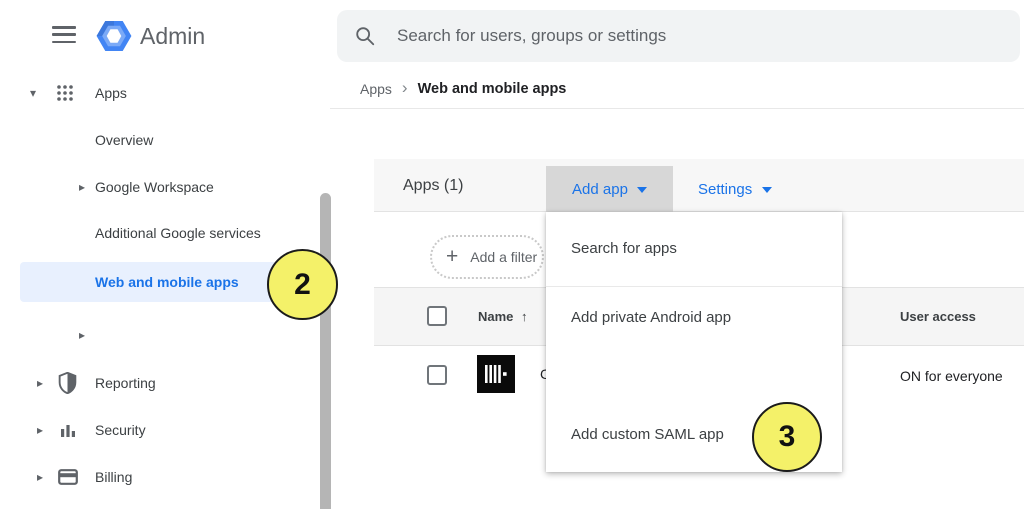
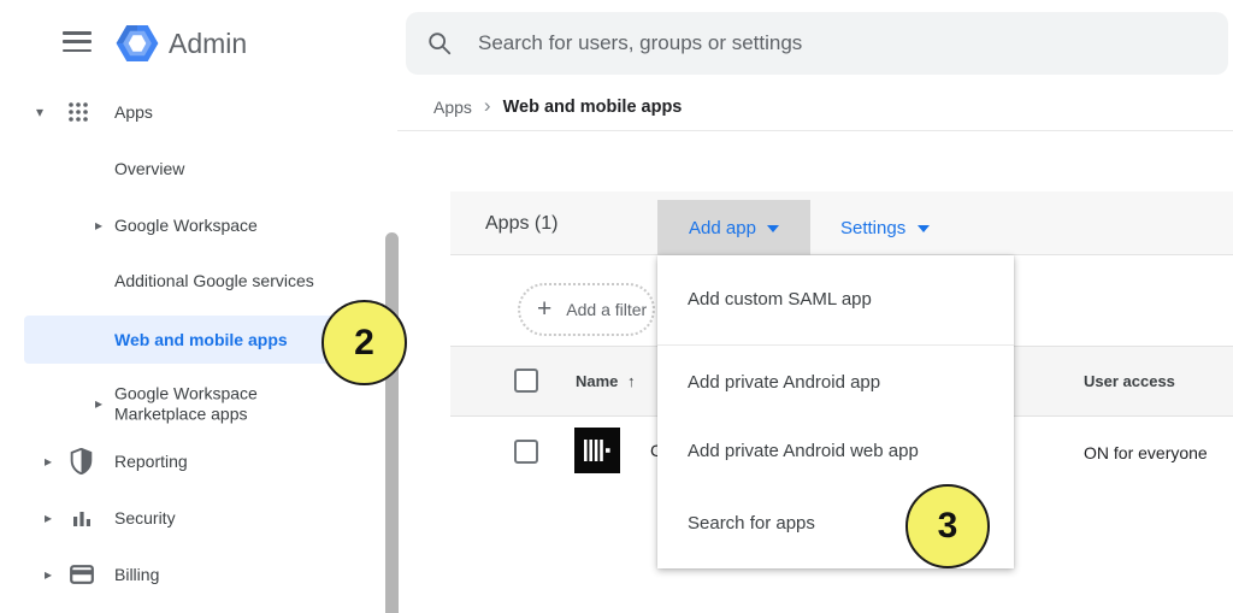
  Admin
  Search for users, groups or settings
  Apps
  ›
  Web and mobile apps
  ▾
  Apps
  Overview
  ▸
  Google Workspace
  Additional Google services
  Web and mobile apps
  ▸
+ Google Workspace Marketplace apps
  ▸
  Reporting
  ▸
  Security
  ▸
  Billing
  Apps (1)
  Add app
  Settings
  +
  Add a filter
  Name
  ↑
  User access
  ON for everyone
- Search for apps
+ Add custom SAML app
  Add private Android app
+ Add private Android web app
- Add custom SAML app
+ Search for apps
  2
  3
